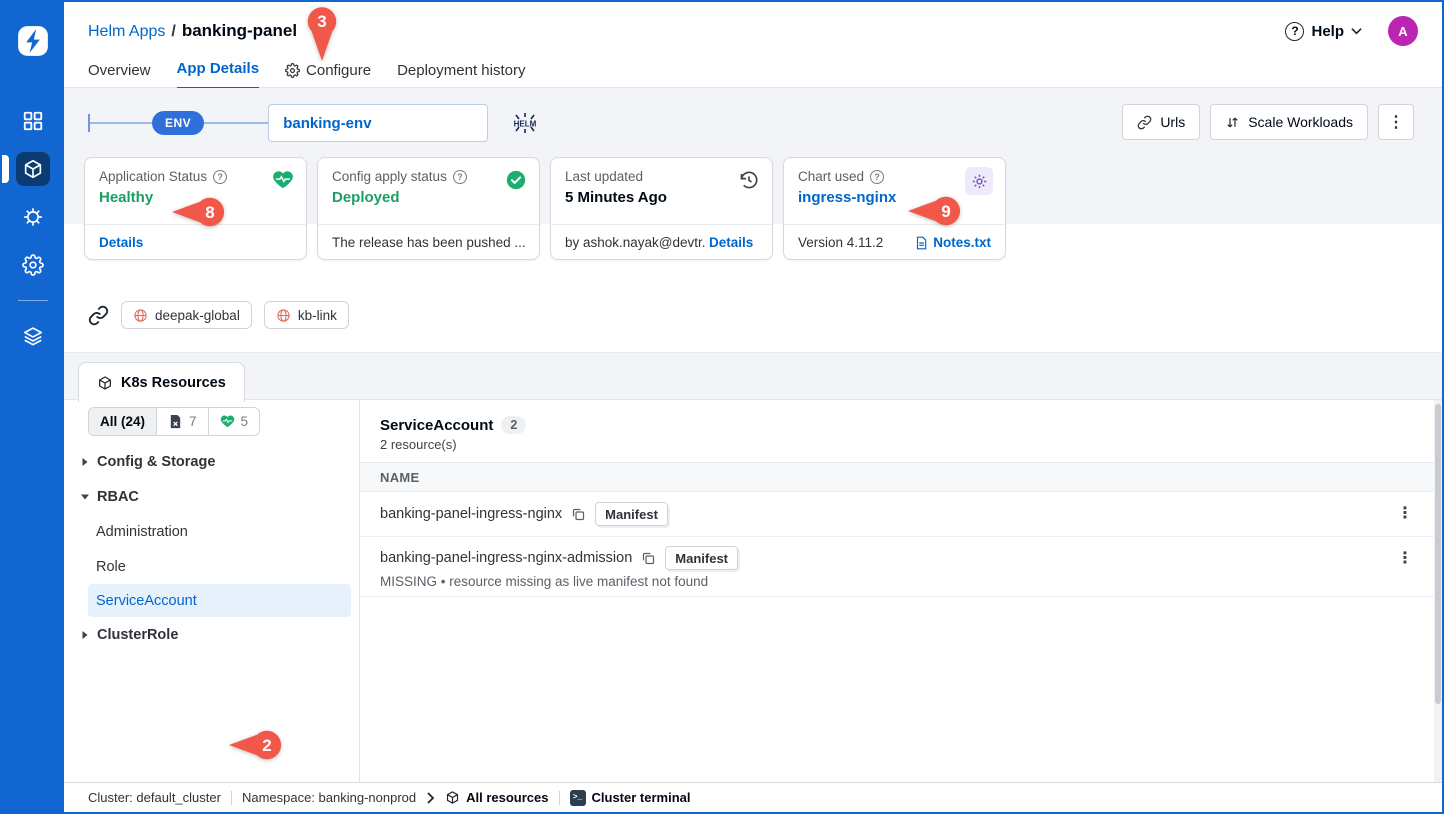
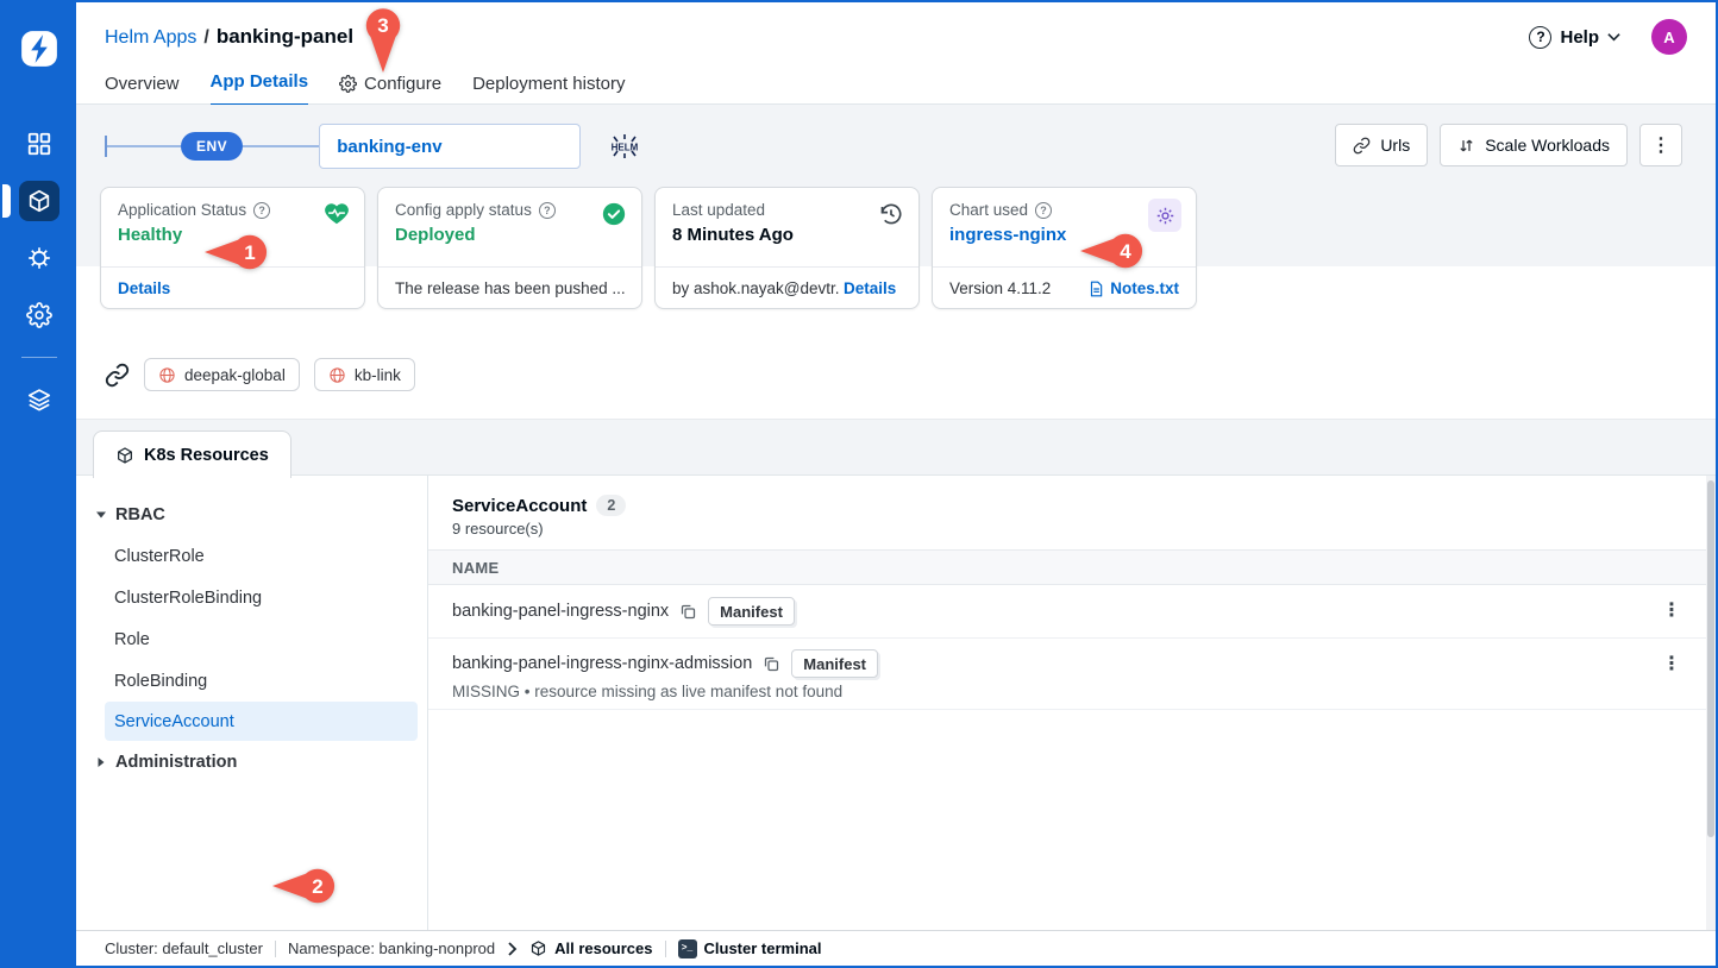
  Helm Apps
  /
  banking-panel
  ?
  Help
  A
  Overview
  App Details
  Configure
  Deployment history
  ENV
  banking-env
  HELM
  Urls
  Scale Workloads
  ⋮
  Application Status
  ?
  Healthy
  Details
  Config apply status
  ?
  Deployed
  The release has been pushed ...
  Last updated
- 5 Minutes Ago
+ 8 Minutes Ago
  by ashok.nayak@devtr.
  Details
  Chart used
  ?
  ingress-nginx
  Version 4.11.2
  Notes.txt
  deepak-global
  kb-link
  K8s Resources
- All (24)
- 7
- 5
- Config & Storage
  RBAC
- Administration
+ ClusterRole
+ ClusterRoleBinding
  Role
+ RoleBinding
  ServiceAccount
- ClusterRole
+ Administration
  ServiceAccount
  2
- 2 resource(s)
+ 9 resource(s)
  NAME
  banking-panel-ingress-nginx
  Manifest
  ⋮
  banking-panel-ingress-nginx-admission
  Manifest
  MISSING • resource missing as live manifest not found
  ⋮
  Cluster: default_cluster
  Namespace: banking-nonprod
  All resources
  >_
  Cluster terminal
- 8
+ 1
  2
  3
- 9
+ 4
